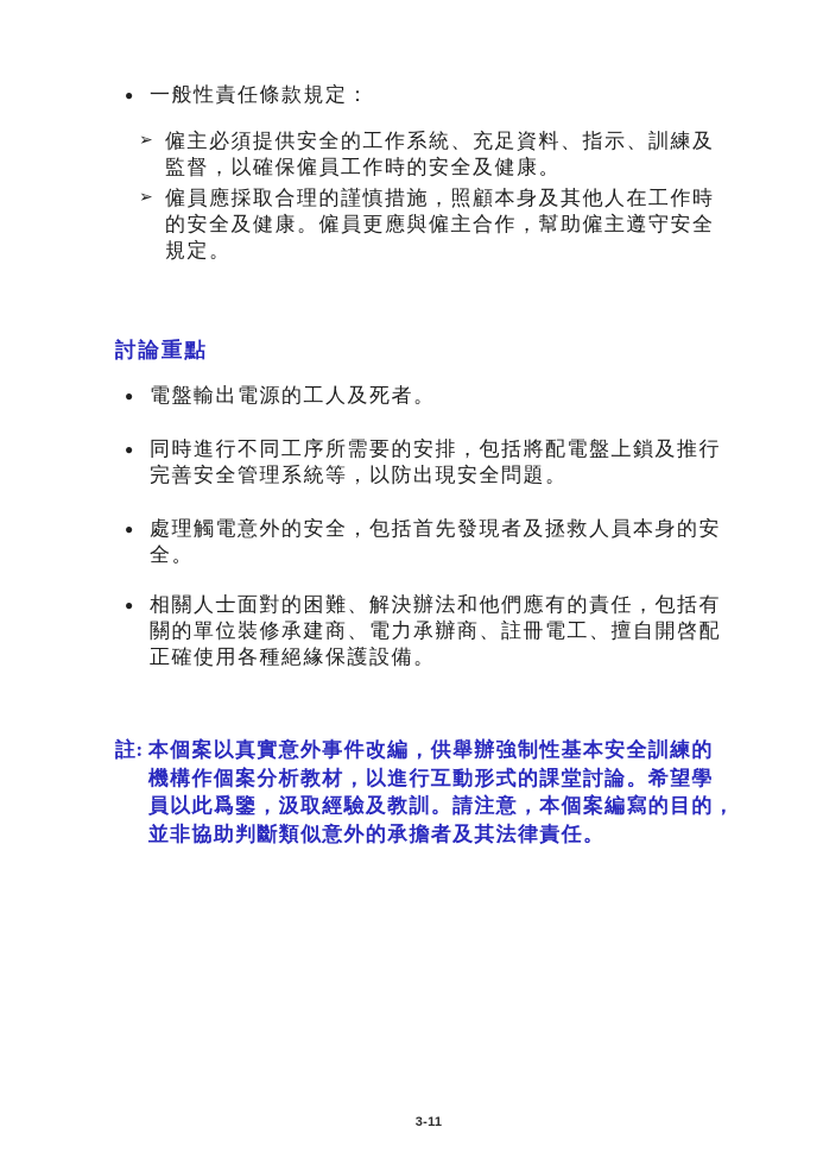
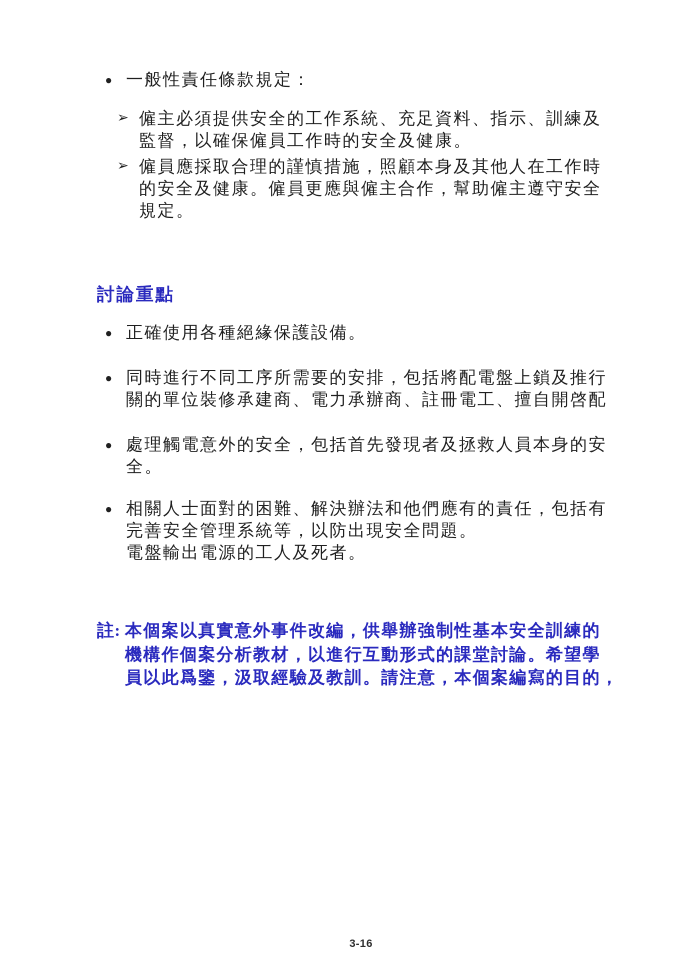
  ●
  一般性責任條款規定：
  ➢
  僱主必須提供安全的工作系統、充足資料、指示、訓練及
  監督，以確保僱員工作時的安全及健康。
  ➢
  僱員應採取合理的謹慎措施，照顧本身及其他人在工作時
  的安全及健康。僱員更應與僱主合作，幫助僱主遵守安全
  規定。
  討論重點
  ●
- 電盤輸出電源的工人及死者。
+ 正確使用各種絕緣保護設備。
  ●
  同時進行不同工序所需要的安排，包括將配電盤上鎖及推行
- 完善安全管理系統等，以防出現安全問題。
+ 關的單位裝修承建商、電力承辦商、註冊電工、擅自開啓配
  ●
  處理觸電意外的安全，包括首先發現者及拯救人員本身的安
  全。
  ●
  相關人士面對的困難、解決辦法和他們應有的責任，包括有
- 關的單位裝修承建商、電力承辦商、註冊電工、擅自開啓配
+ 完善安全管理系統等，以防出現安全問題。
- 正確使用各種絕緣保護設備。
+ 電盤輸出電源的工人及死者。
  註:
  本個案以真實意外事件改編，供舉辦強制性基本安全訓練的
  機構作個案分析教材，以進行互動形式的課堂討論。希望學
  員以此爲鑒，汲取經驗及教訓。請注意，本個案編寫的目的，
- 並非協助判斷類似意外的承擔者及其法律責任。
- 3-11
+ 3-16
